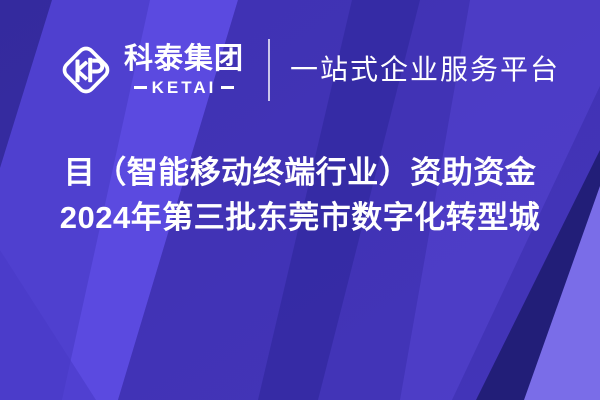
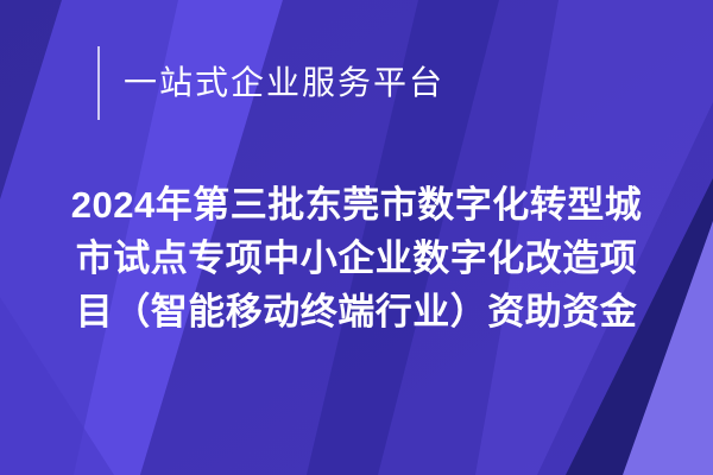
- 科泰集团
- KETAI
  一站式企业服务平台
- 目（智能移动终端行业）资助资金
+ 2024年第三批东莞市数字化转型城
+ 市试点专项中小企业数字化改造项
- 2024年第三批东莞市数字化转型城
+ 目（智能移动终端行业）资助资金
